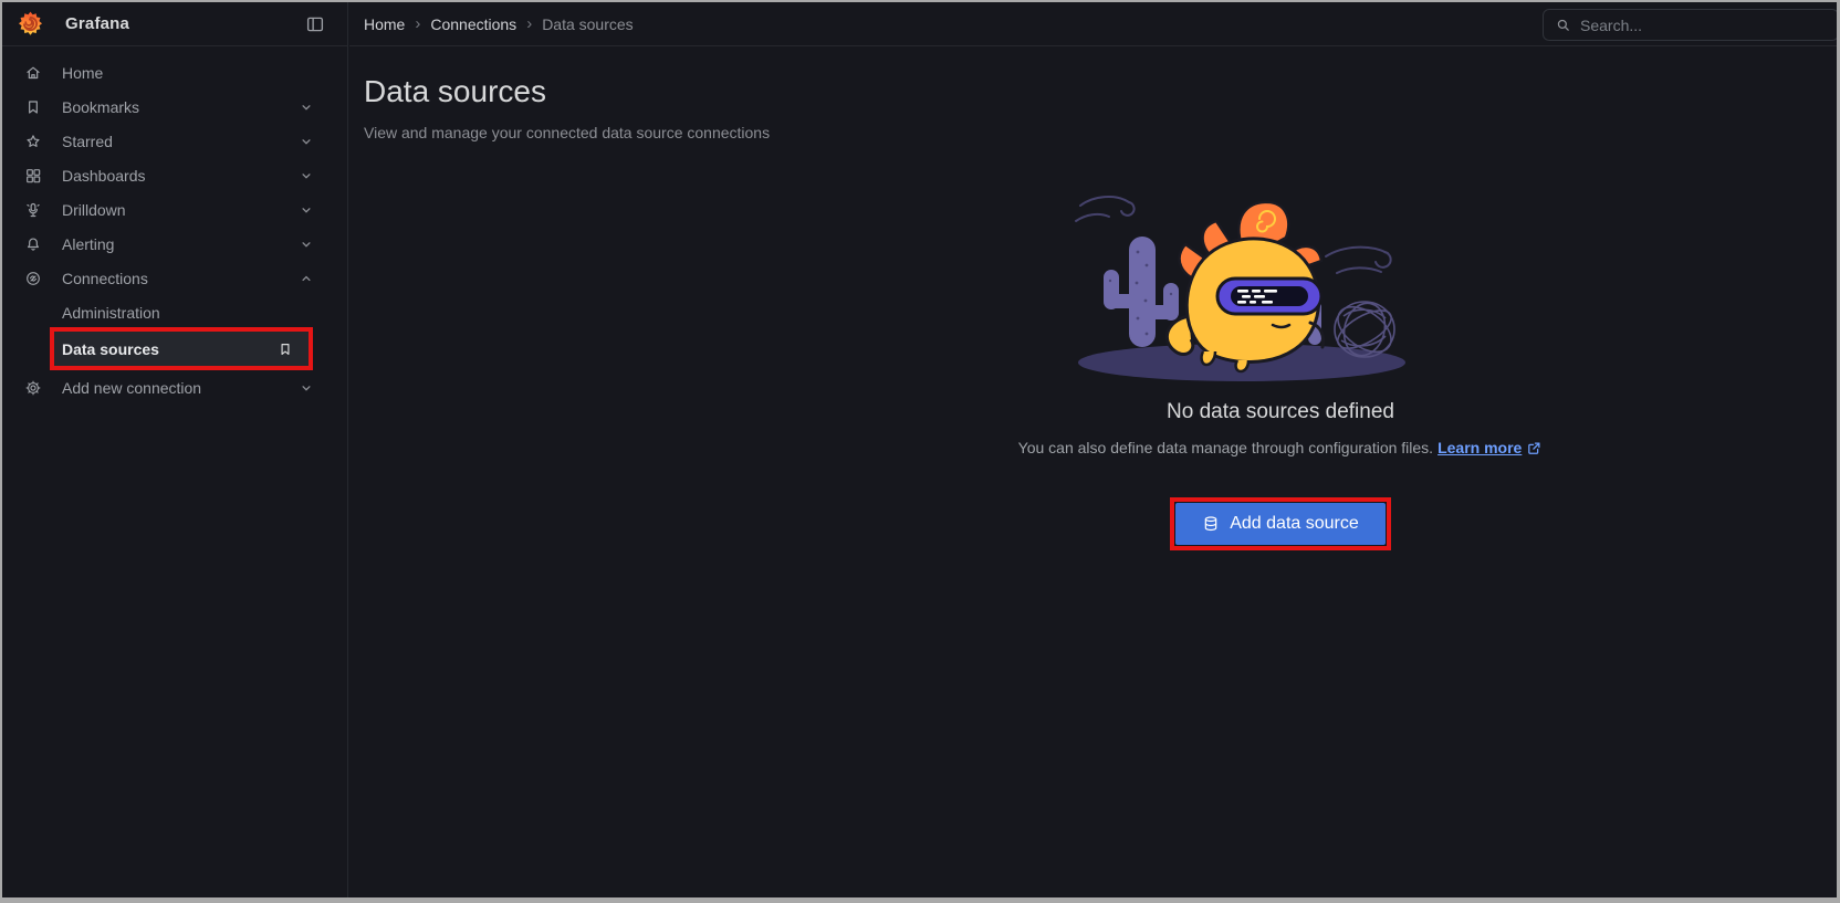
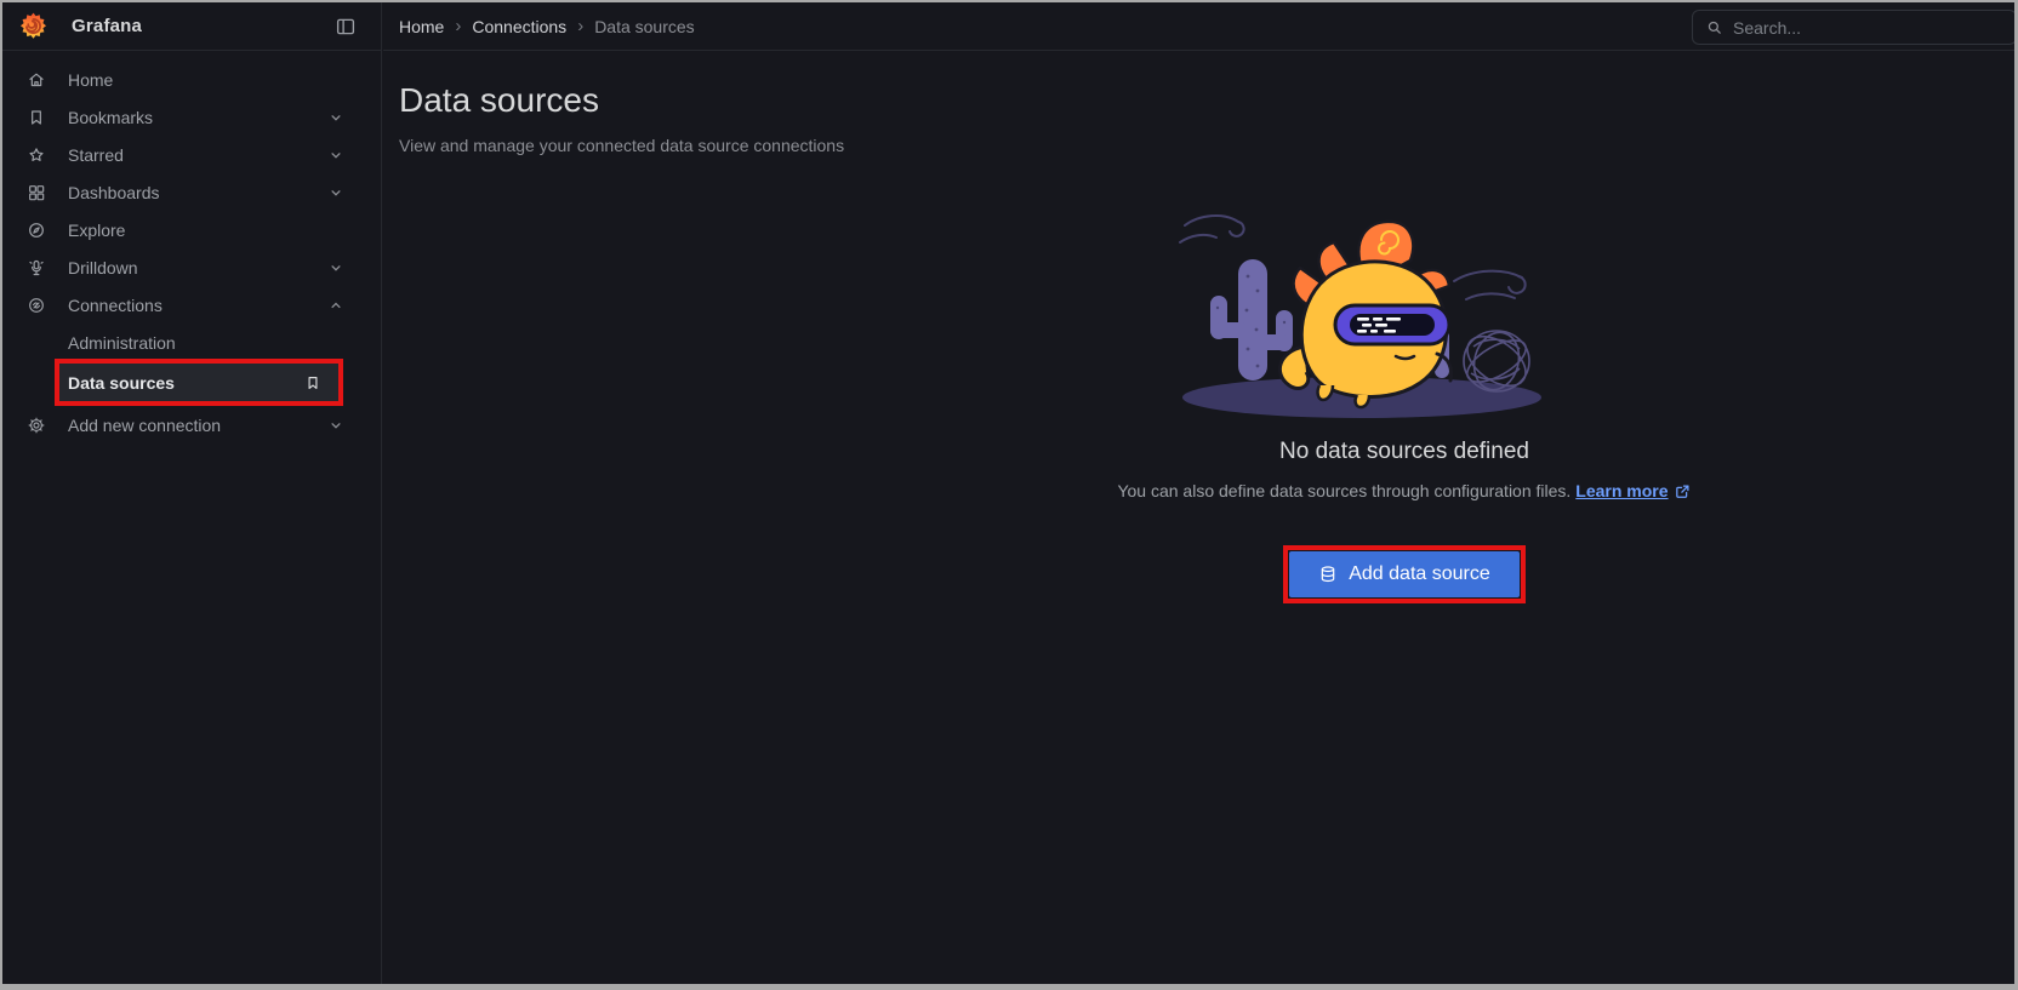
  Grafana
  Home
  Bookmarks
  Starred
  Dashboards
+ Explore
  Drilldown
- Alerting
  Connections
  Administration
  Data sources
  Add new connection
  Home
  ›
  Connections
  ›
  Data sources
  Search...
  Data sources
  View and manage your connected data source connections
  No data sources defined
- You can also define data manage through configuration files.
+ You can also define data sources through configuration files.
  Learn more
  Add data source
